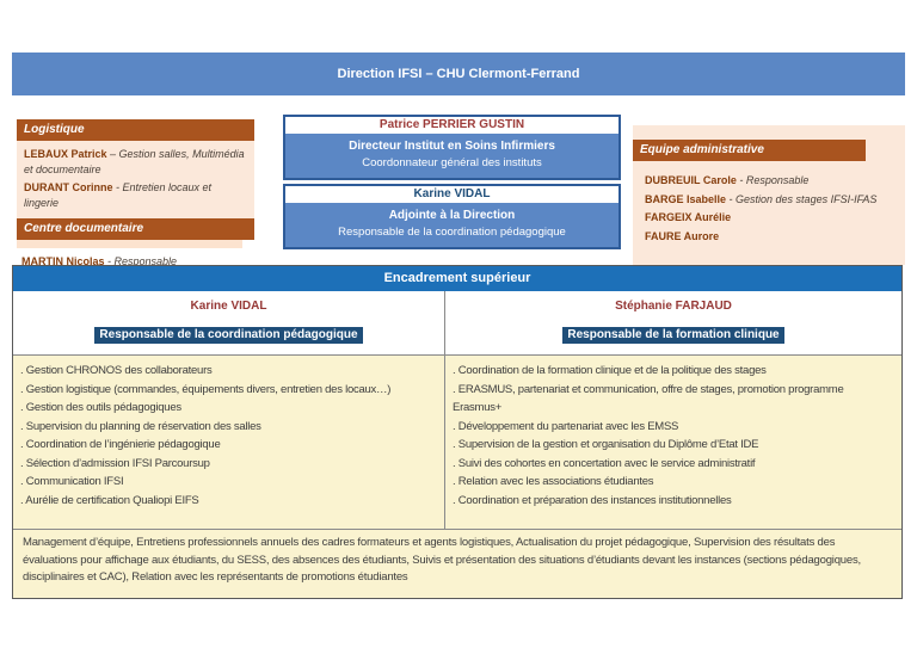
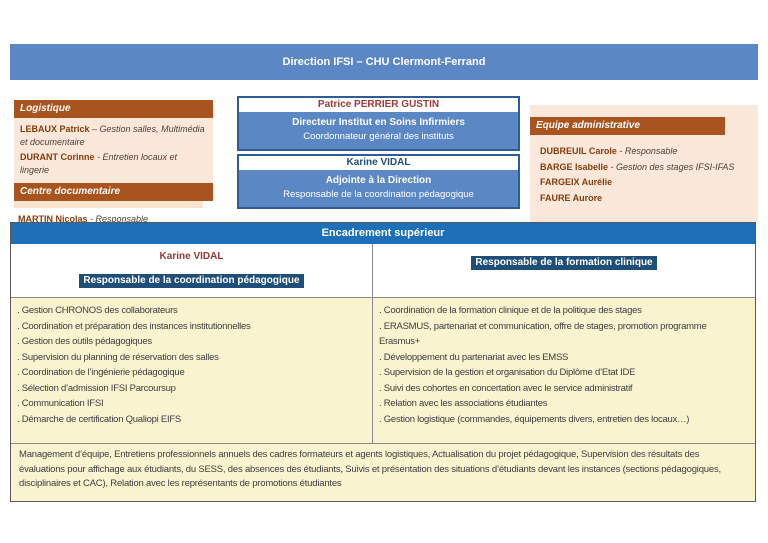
  Direction IFSI – CHU Clermont-Ferrand
  Logistique
  LEBAUX Patrick – Gestion salles, Multimédia et documentaire
  DURANT Corinne - Entretien locaux et lingerie
  Centre documentaire
  MARTIN Nicolas - Responsable
  Patrice PERRIER GUSTIN
  Directeur Institut en Soins Infirmiers
  Coordonnateur général des instituts
  Karine VIDAL
  Adjointe à la Direction
  Responsable de la coordination pédagogique
  Equipe administrative
  DUBREUIL Carole - Responsable
  BARGE Isabelle - Gestion des stages IFSI-IFAS
  FARGEIX Aurélie
  FAURE Aurore
  Encadrement supérieur
  Karine VIDAL
  Responsable de la coordination pédagogique
- Stéphanie FARJAUD
  Responsable de la formation clinique
  Gestion CHRONOS des collaborateurs
- Gestion logistique (commandes, équipements divers, entretien des locaux…)
+ Coordination et préparation des instances institutionnelles
  Gestion des outils pédagogiques
  Supervision du planning de réservation des salles
  Coordination de l’ingénierie pédagogique
  Sélection d’admission IFSI Parcoursup
  Communication IFSI
- Aurélie de certification Qualiopi EIFS
+ Démarche de certification Qualiopi EIFS
  Coordination de la formation clinique et de la politique des stages
  ERASMUS, partenariat et communication, offre de stages, promotion programme Erasmus+
  Développement du partenariat avec les EMSS
  Supervision de la gestion et organisation du Diplôme d’Etat IDE
  Suivi des cohortes en concertation avec le service administratif
  Relation avec les associations étudiantes
- Coordination et préparation des instances institutionnelles
+ Gestion logistique (commandes, équipements divers, entretien des locaux…)
  Management d’équipe, Entretiens professionnels annuels des cadres formateurs et agents logistiques, Actualisation du projet pédagogique, Supervision des résultats des évaluations pour affichage aux étudiants, du SESS, des absences des étudiants, Suivis et présentation des situations d’étudiants devant les instances (sections pédagogiques, disciplinaires et CAC), Relation avec les représentants de promotions étudiantes
